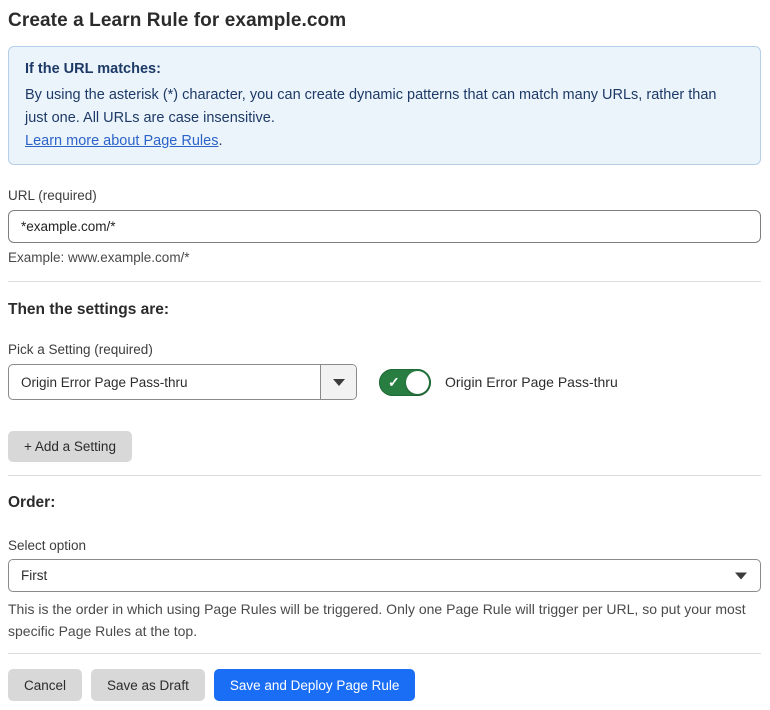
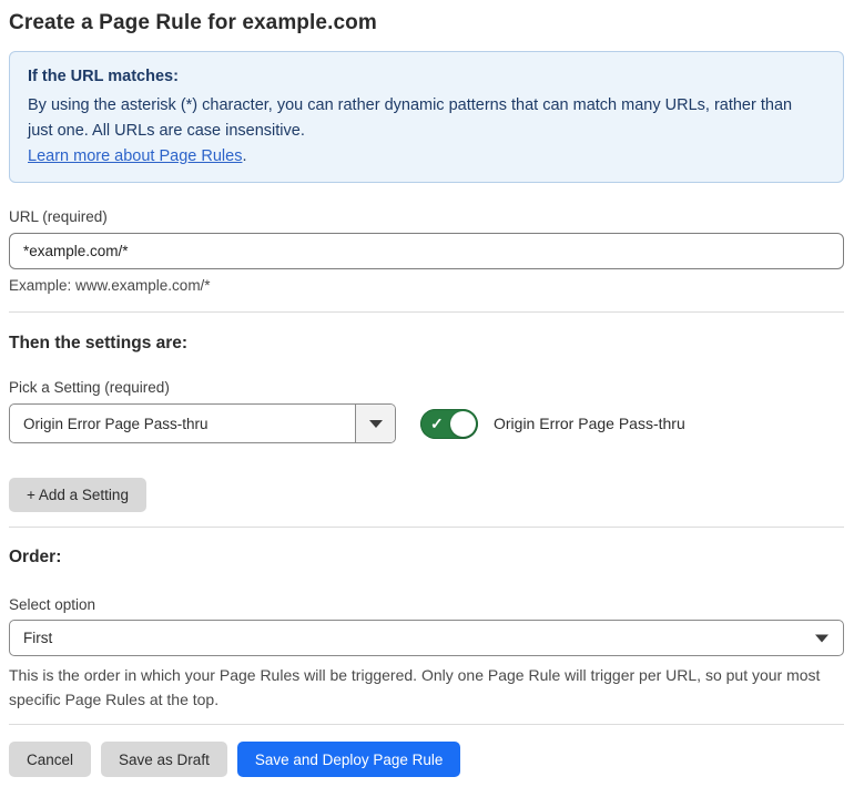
- Create a Learn Rule for example.com
+ Create a Page Rule for example.com
  If the URL matches:
- By using the asterisk (*) character, you can create dynamic patterns that can match many URLs, rather than just one. All URLs are case insensitive.
+ By using the asterisk (*) character, you can rather dynamic patterns that can match many URLs, rather than just one. All URLs are case insensitive.
  Learn more about Page Rules.
  URL (required)
  *example.com/*
  Example: www.example.com/*
  Then the settings are:
  Pick a Setting (required)
  Origin Error Page Pass-thru
  ✓
  Origin Error Page Pass-thru
  + Add a Setting
  Order:
  Select option
  First
- This is the order in which using Page Rules will be triggered. Only one Page Rule will trigger per URL, so put your most specific Page Rules at the top.
+ This is the order in which your Page Rules will be triggered. Only one Page Rule will trigger per URL, so put your most specific Page Rules at the top.
  Cancel
  Save as Draft
  Save and Deploy Page Rule
